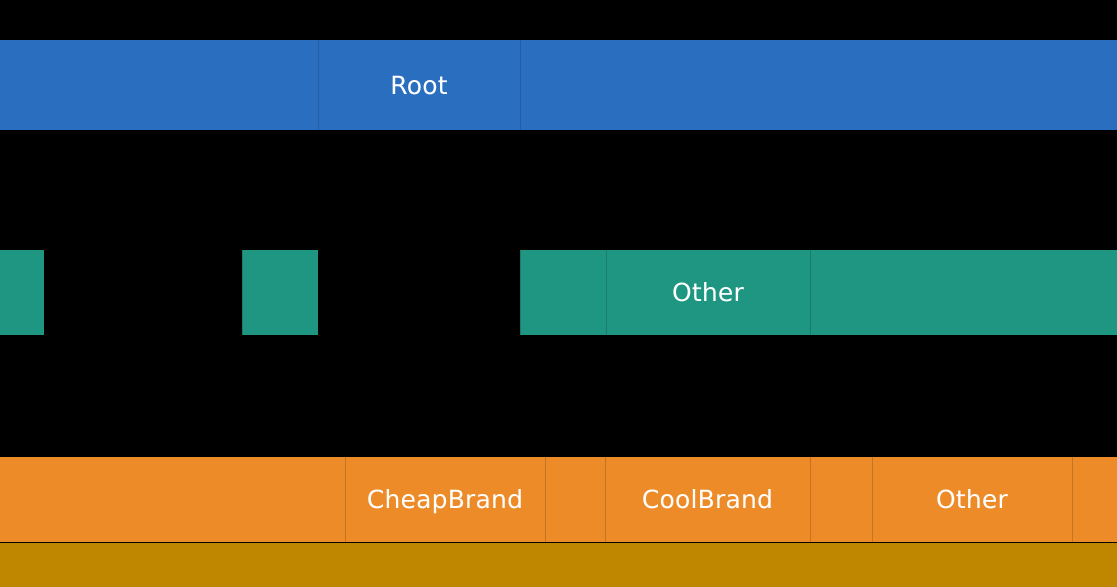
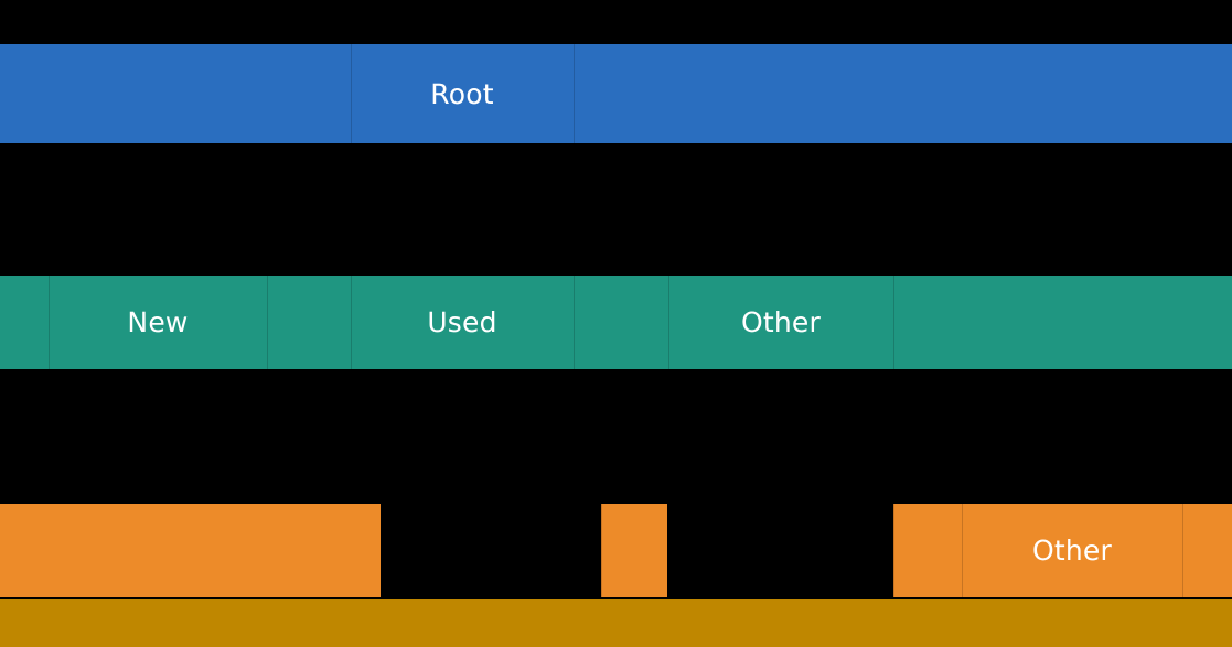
  Root
+ New
+ Used
  Other
- CheapBrand
- CoolBrand
  Other
